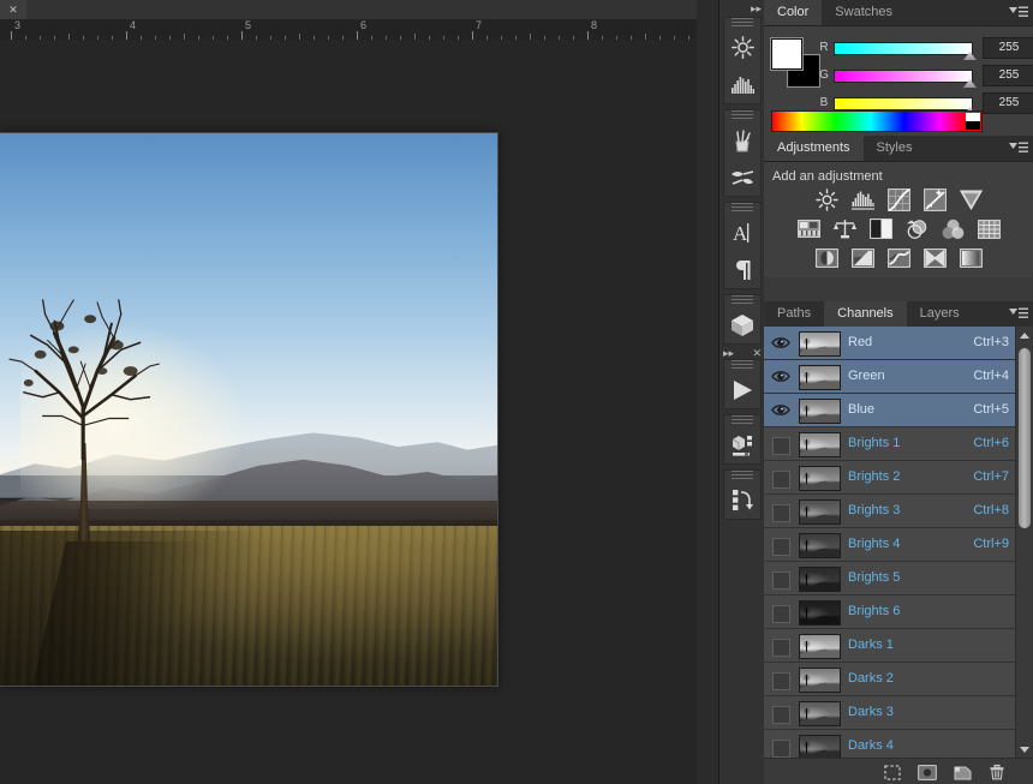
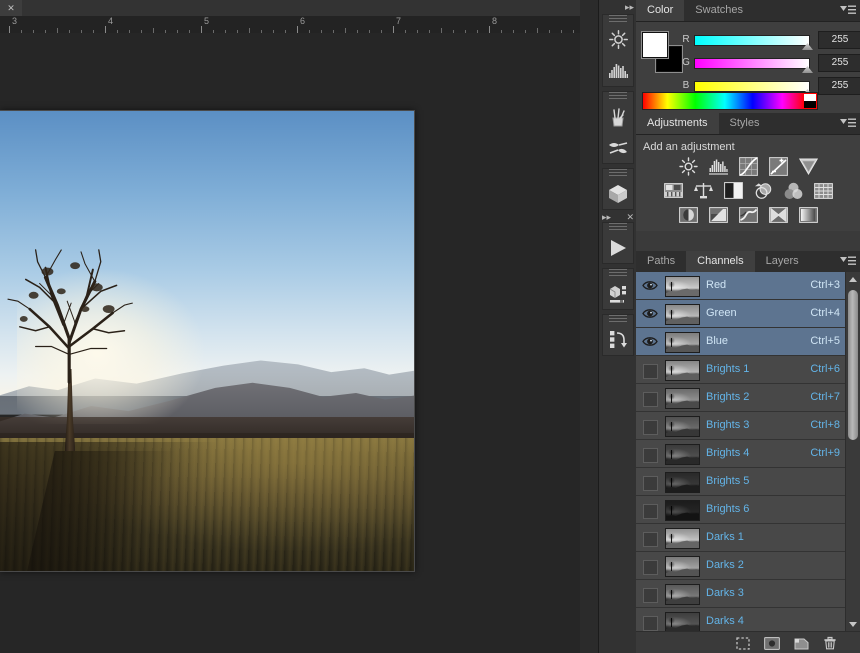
  ✕
  3
  4
  5
  6
  7
  8
  ▸▸
- A
  ▸▸
  ✕
  Color
  Swatches
  R
  255
  G
  255
  B
  255
  Adjustments
  Styles
  Add an adjustment
  Paths
  Channels
  Layers
  Red
  Ctrl+3
  Green
  Ctrl+4
  Blue
  Ctrl+5
  Brights 1
  Ctrl+6
  Brights 2
  Ctrl+7
  Brights 3
  Ctrl+8
  Brights 4
  Ctrl+9
  Brights 5
  Brights 6
  Darks 1
  Darks 2
  Darks 3
  Darks 4
